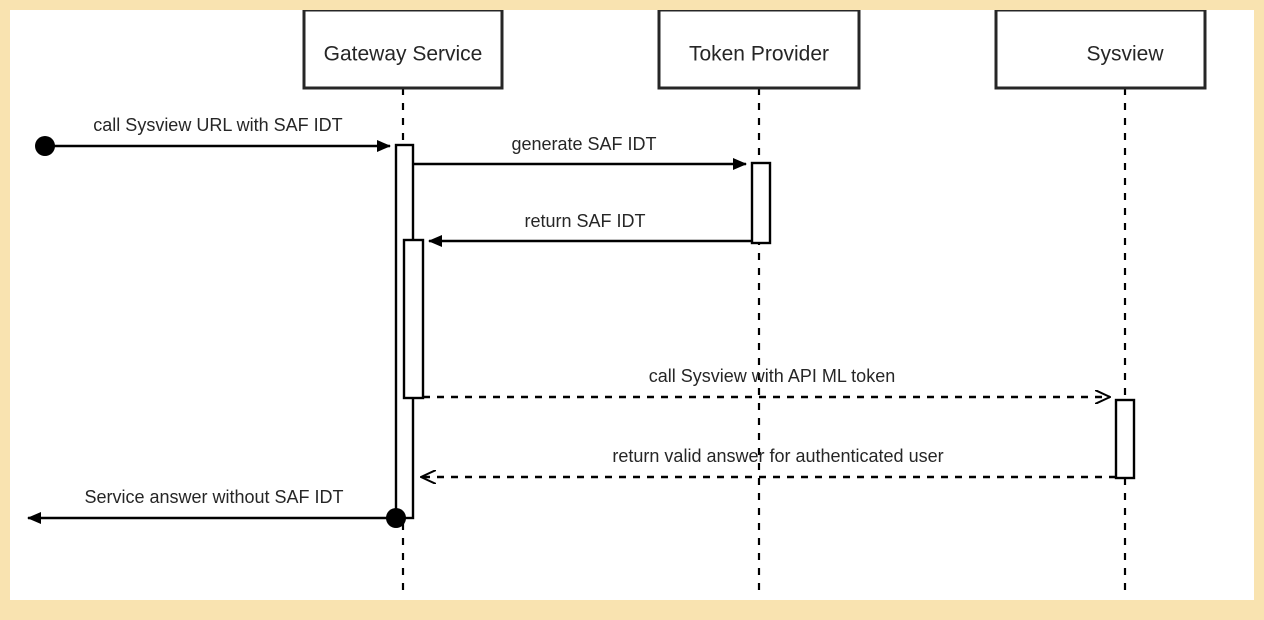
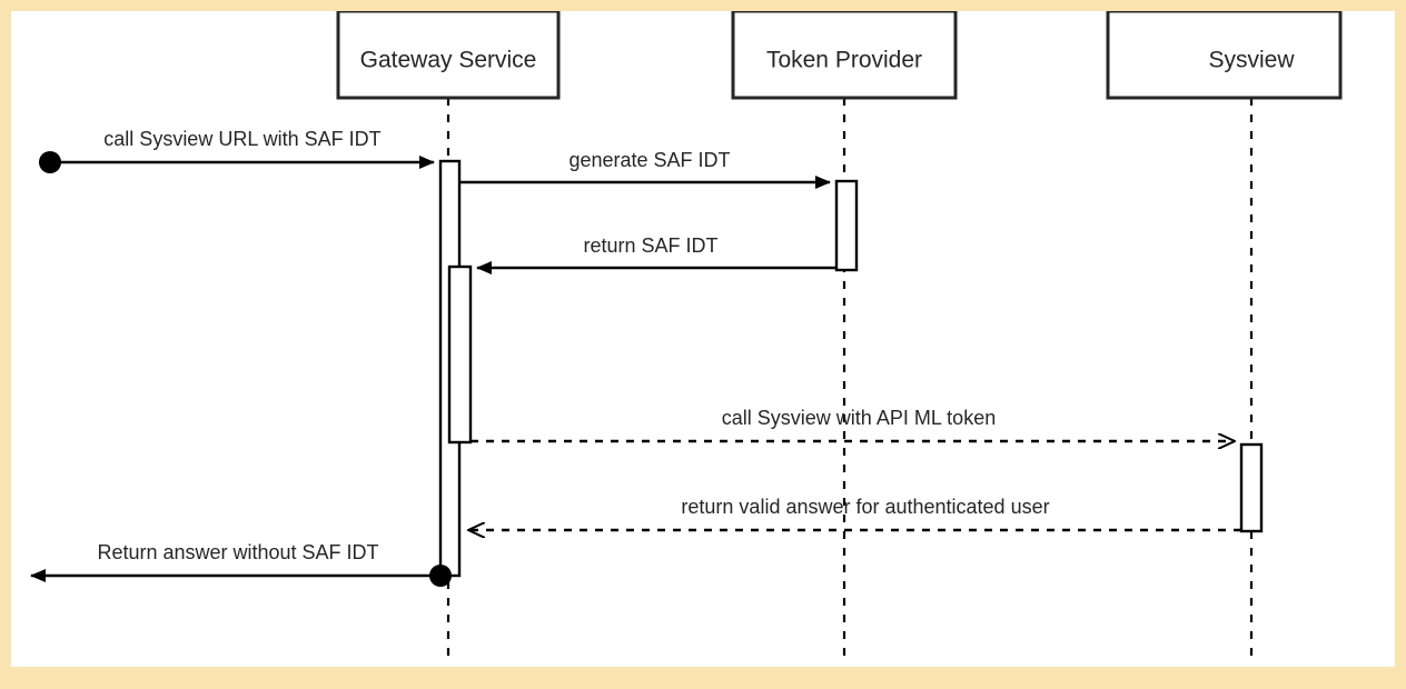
  Gateway Service
  Token Provider
  Sysview
  call Sysview URL with SAF IDT
  generate SAF IDT
  return SAF IDT
  call Sysview with API ML token
  return valid answer for authenticated user
- Service answer without SAF IDT
+ Return answer without SAF IDT
